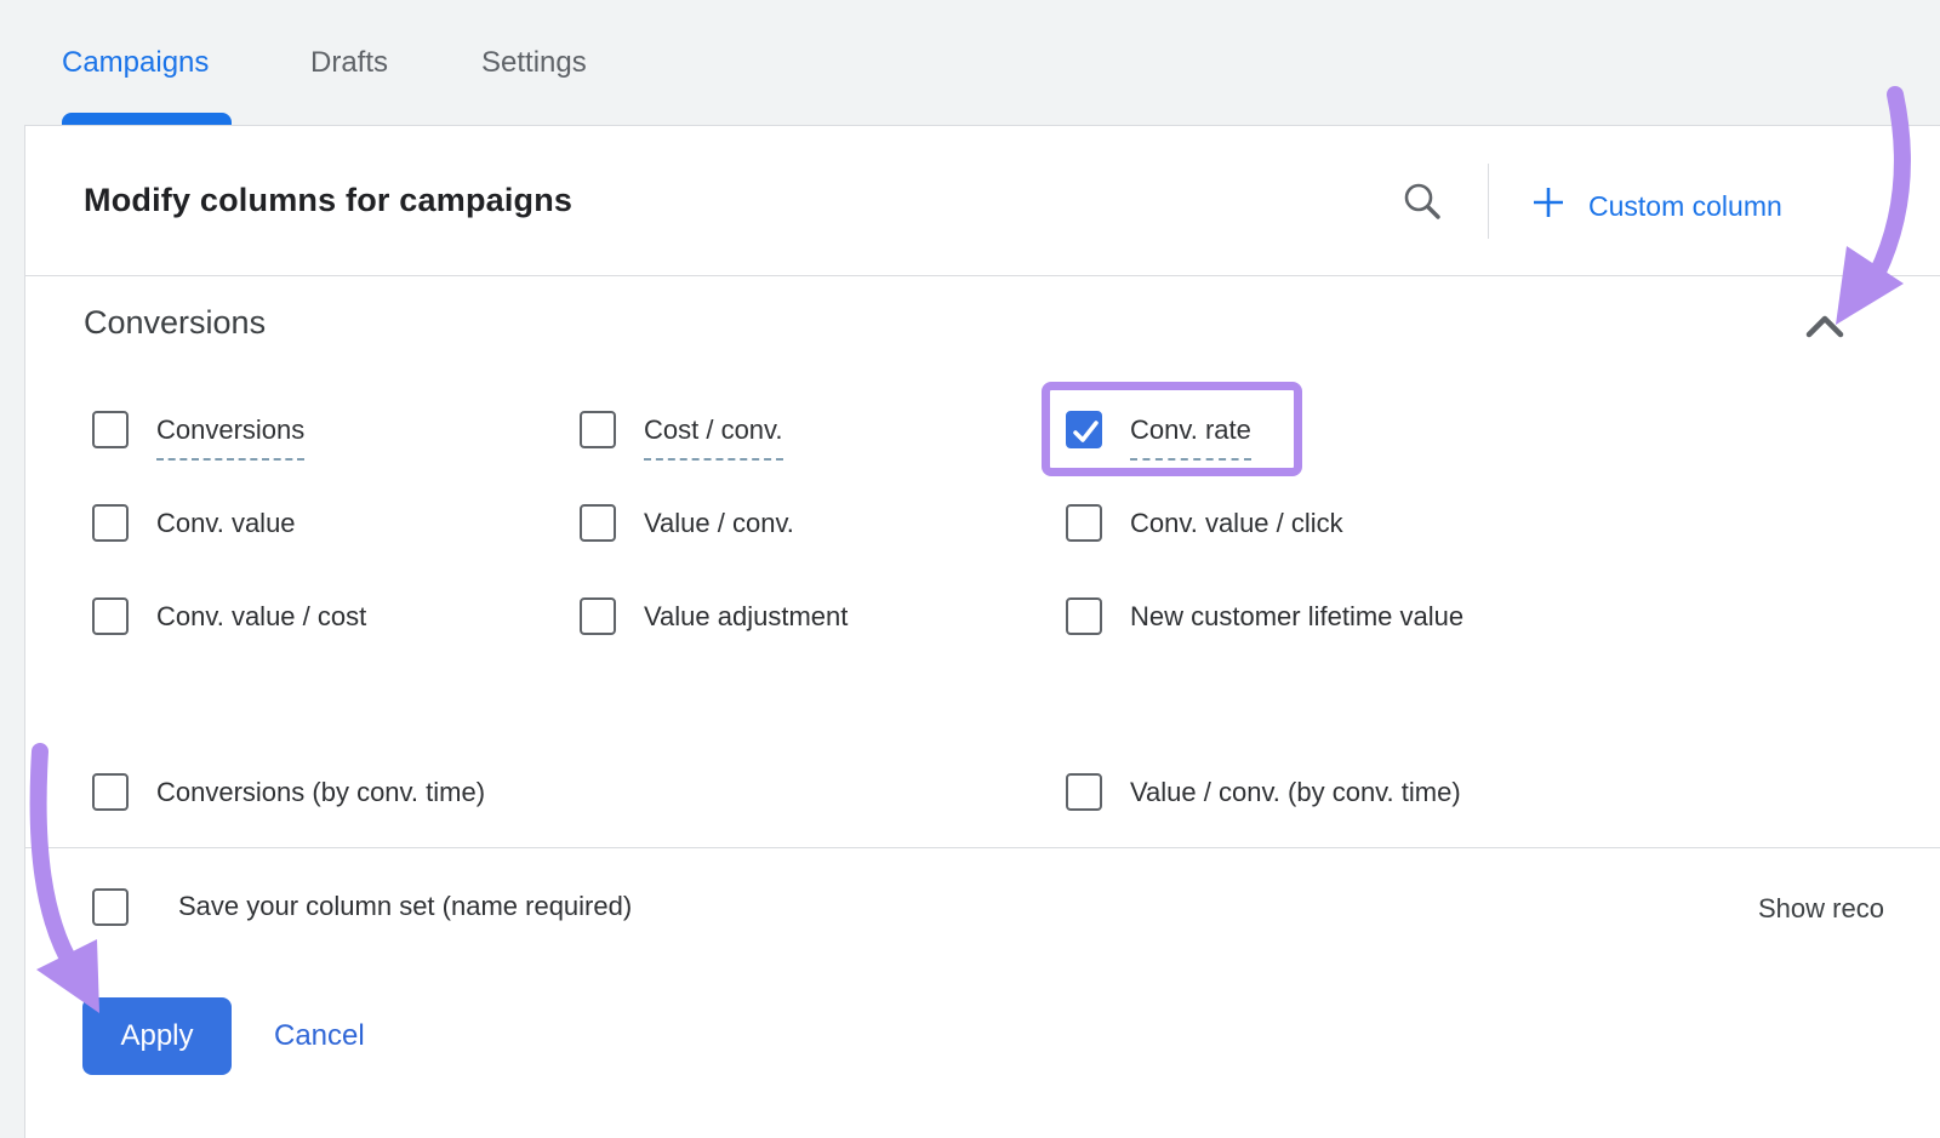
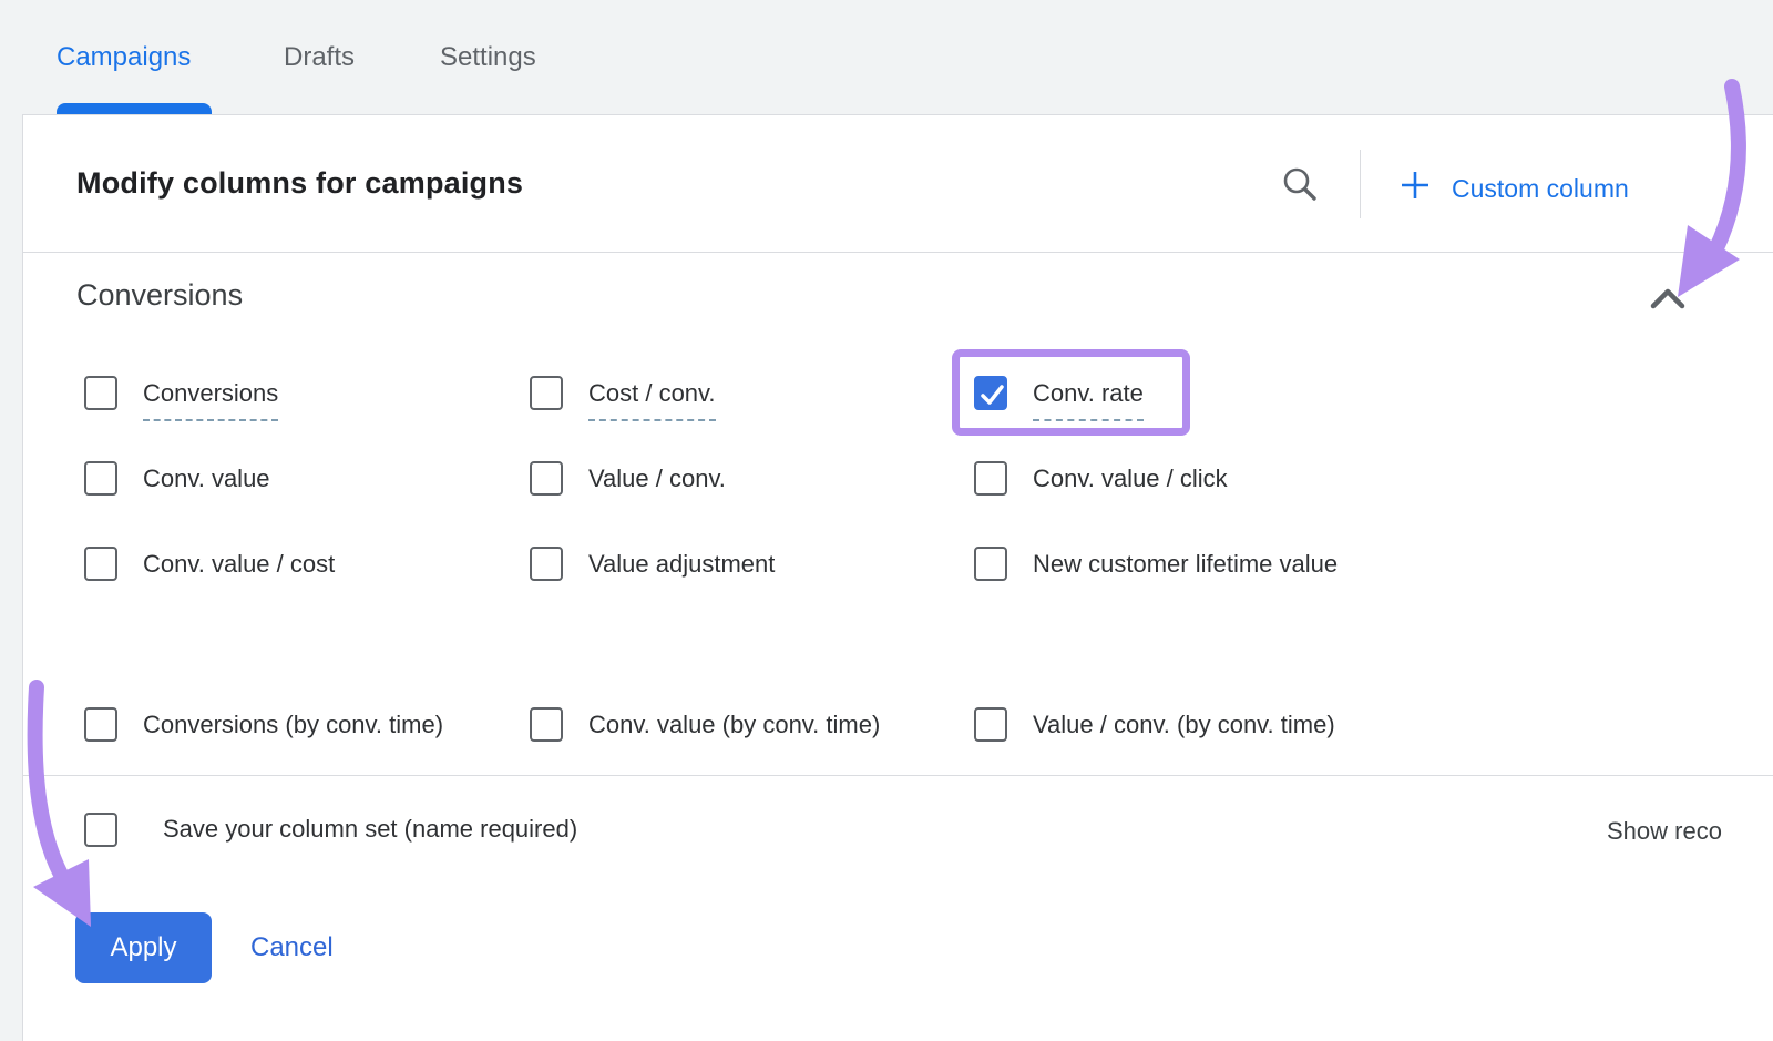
  Campaigns
  Drafts
  Settings
  Modify columns for campaigns
  Custom column
  Conversions
  Conversions
  Cost / conv.
  Conv. rate
  Conv. value
  Value / conv.
  Conv. value / click
  Conv. value / cost
  Value adjustment
  New customer lifetime value
  Conversions (by conv. time)
+ Conv. value (by conv. time)
  Value / conv. (by conv. time)
  Save your column set (name required)
  Show reco
  Apply
  Cancel
